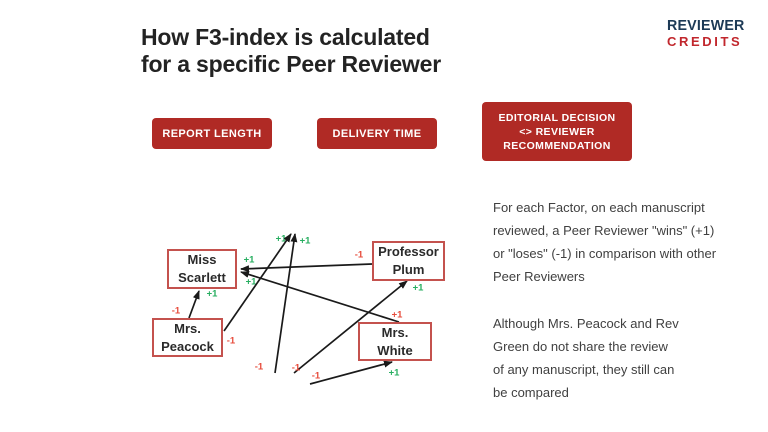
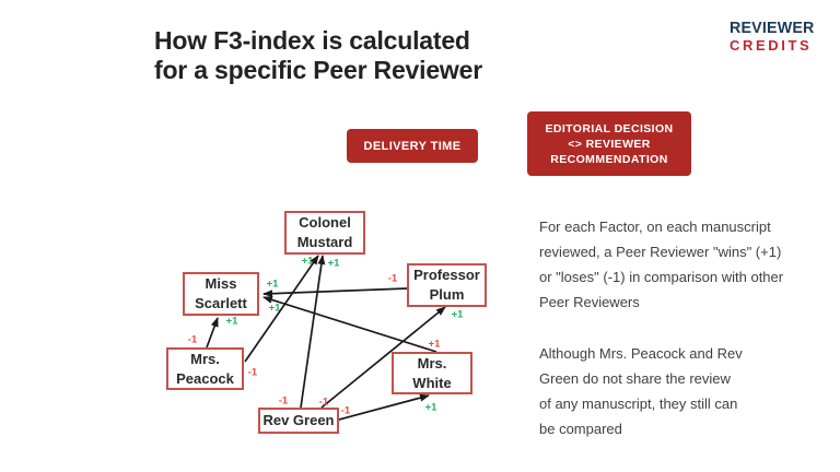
  How F3-index is calculated
  for a specific Peer Reviewer
  REVIEWER
  CREDITS
- REPORT LENGTH
  DELIVERY TIME
  EDITORIAL DECISION
  <> REVIEWER
  RECOMMENDATION
  -1
  +1
  -1
  +1
  +1
  +1
  -1
  +1
  -1
  +1
  -1
  +1
  -1
  +1
  For each Factor, on each manuscript
  reviewed, a Peer Reviewer "wins" (+1)
  or "loses" (-1) in comparison with other
  Peer Reviewers
  Although Mrs. Peacock and Rev
  Green do not share the review
  of any manuscript, they still can
  be compared
+ Colonel
+ Mustard
  Miss
  Scarlett
  Professor
  Plum
  Mrs.
  Peacock
  Mrs.
  White
+ Rev Green
